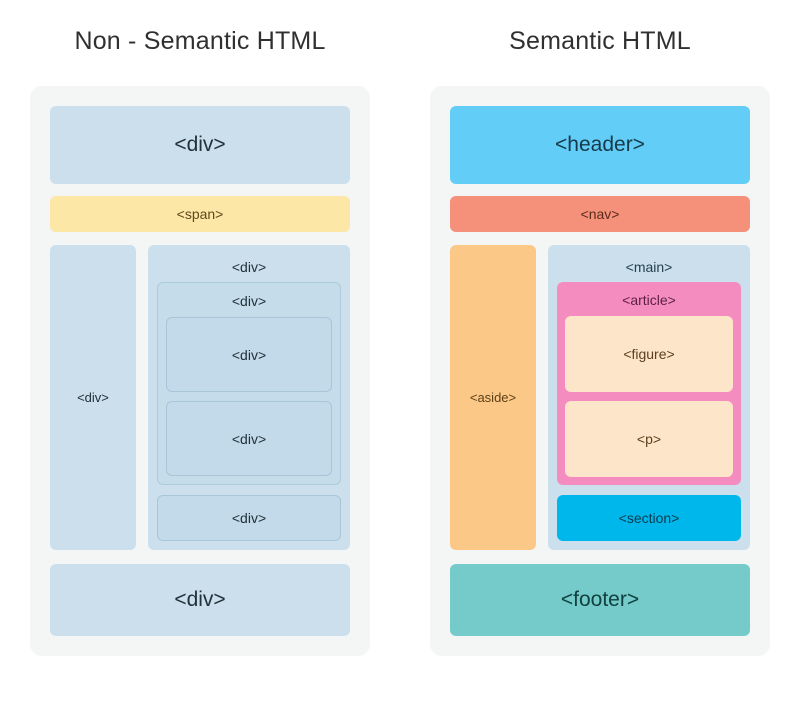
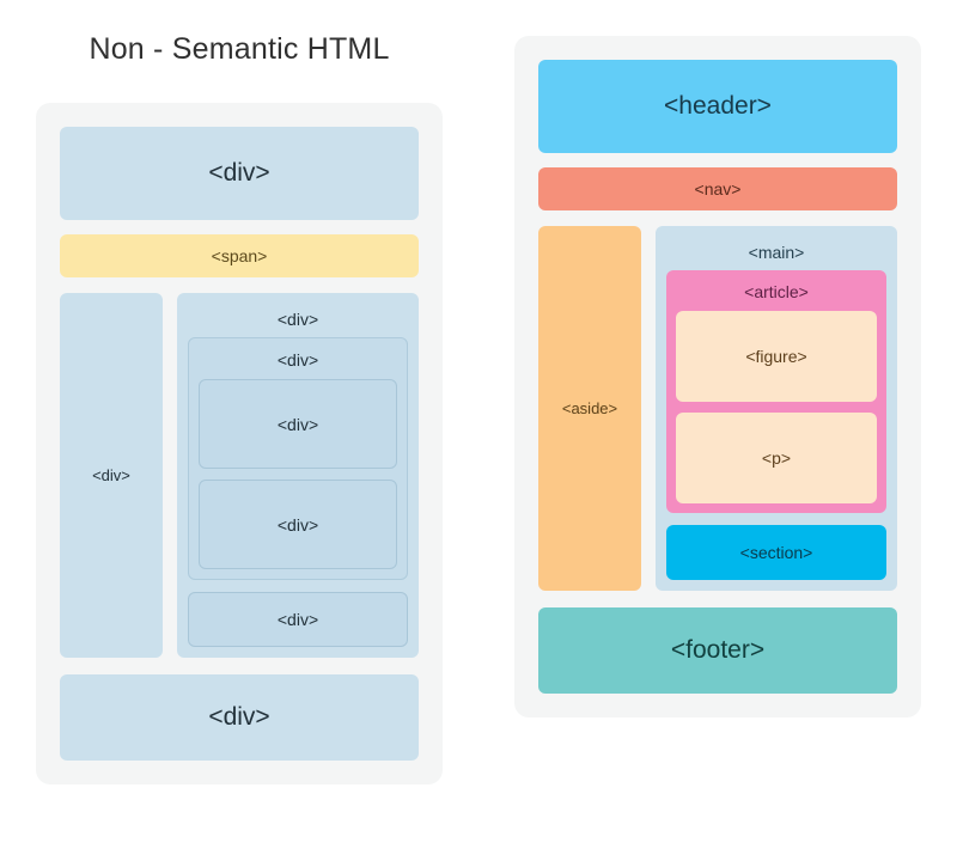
  Non - Semantic HTML
  <div>
  <span>
  <div>
  <div>
  <div>
  <div>
  <div>
  <div>
  <div>
- Semantic HTML
  <header>
  <nav>
  <aside>
  <main>
  <article>
  <figure>
  <p>
  <section>
  <footer>
